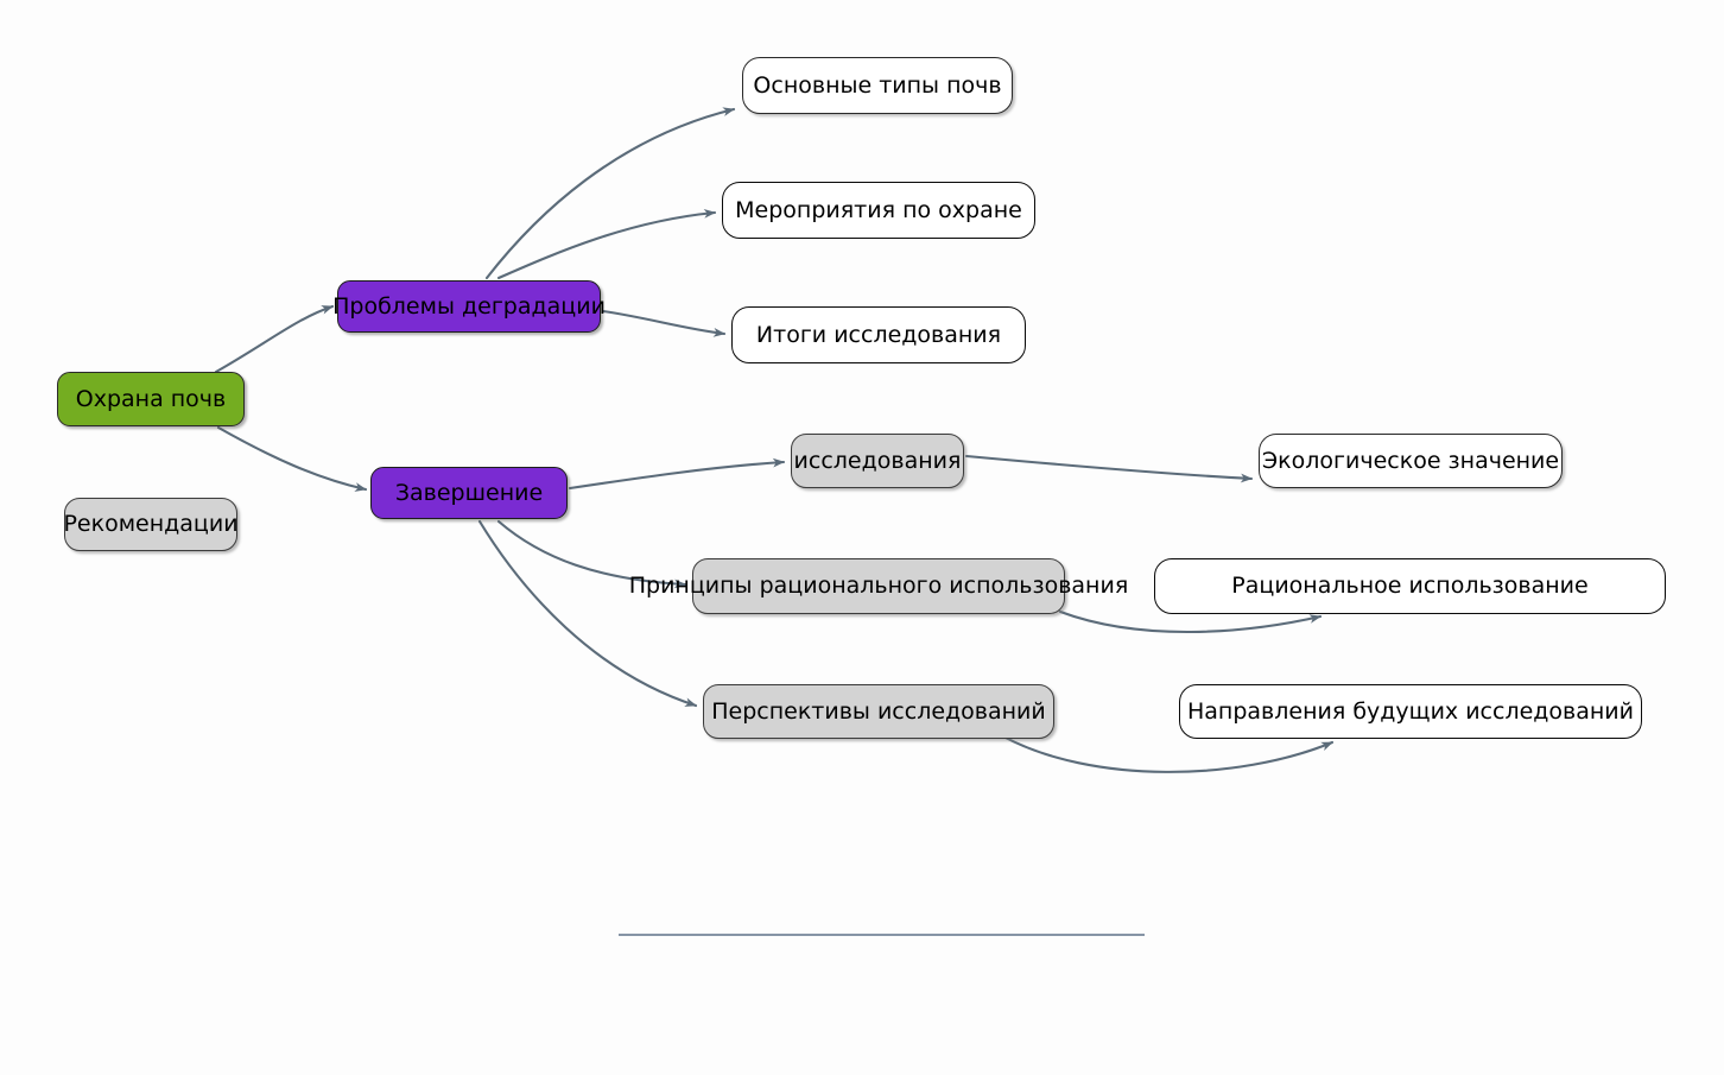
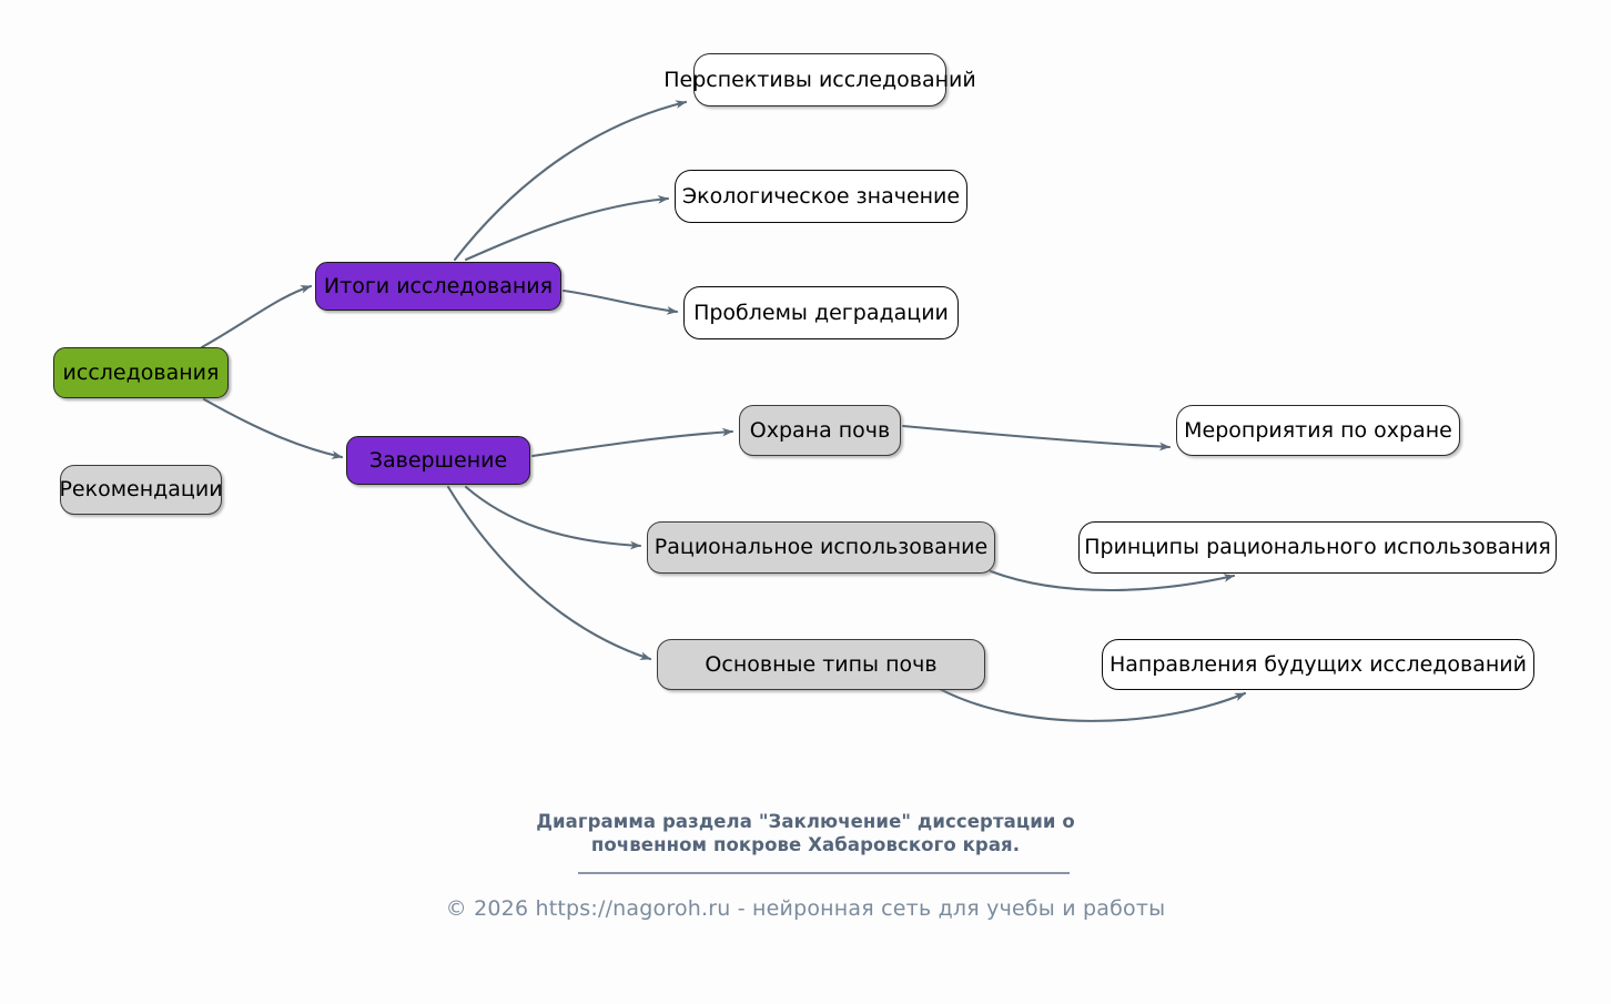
- Охрана почв
+ исследования
  Рекомендации
- Проблемы деградации
+ Итоги исследования
  Завершение
- Основные типы почв
+ Перспективы исследований
- Мероприятия по охране
+ Экологическое значение
- Итоги исследования
+ Проблемы деградации
- исследования
+ Охрана почв
- Принципы рационального использования
+ Рациональное использование
- Перспективы исследований
+ Основные типы почв
- Экологическое значение
+ Мероприятия по охране
- Рациональное использование
+ Принципы рационального использования
  Направления будущих исследований
+ Диаграмма раздела "Заключение" диссертации о
+ почвенном покрове Хабаровского края.
+ © 2026 https://nagoroh.ru - нейронная сеть для учебы и работы
